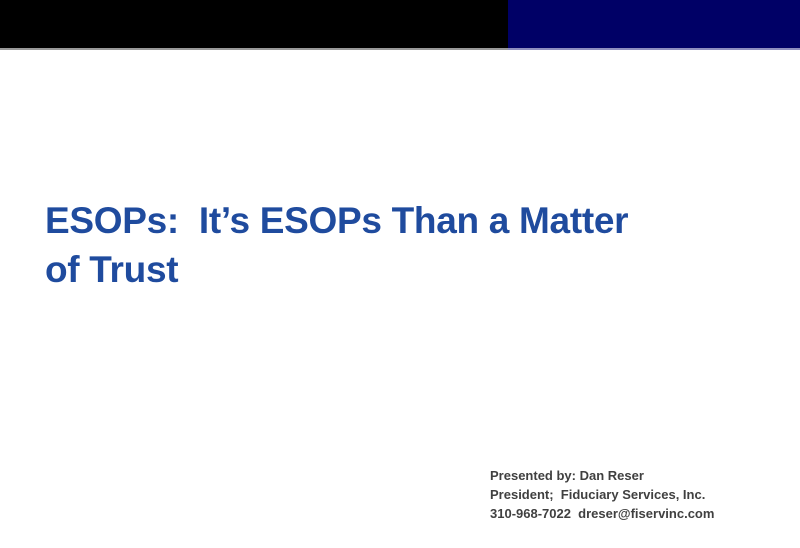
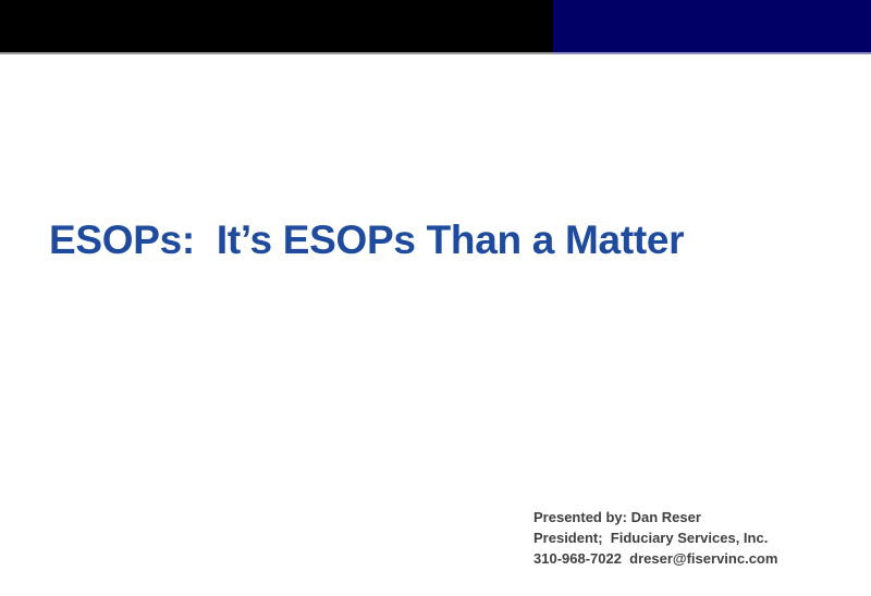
  ESOPs: It’s ESOPs Than a Matter
- of Trust
  Presented by: Dan Reser
  President; Fiduciary Services, Inc.
  310-968-7022 dreser@fiservinc.com
